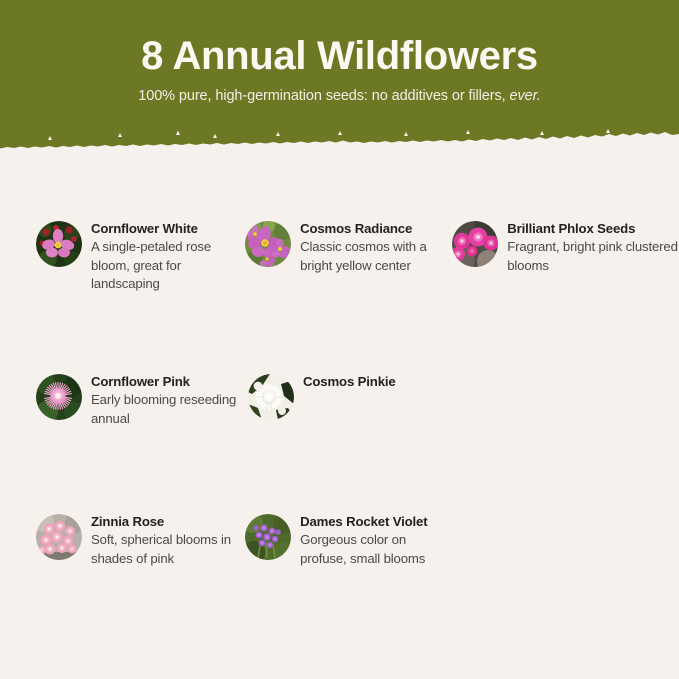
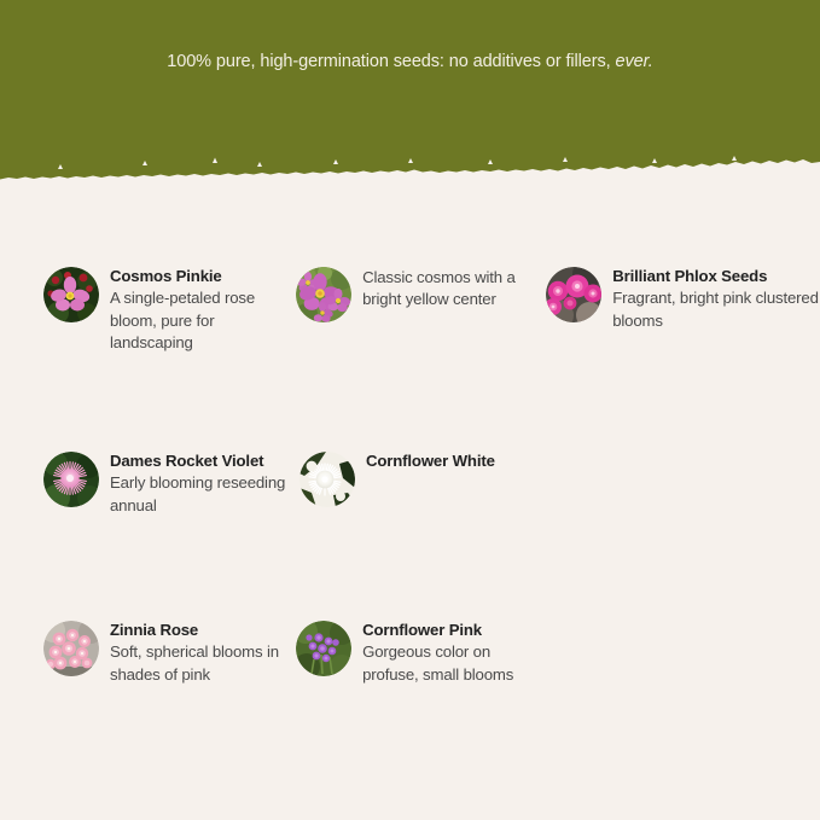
- 8 Annual Wildflowers
  100% pure, high-germination seeds: no additives or fillers, ever.
- Cornflower White
+ Cosmos Pinkie
- A single-petaled rose bloom, great for landscaping
+ A single-petaled rose bloom, pure for landscaping
- Cosmos Radiance
  Classic cosmos with a bright yellow center
  Brilliant Phlox Seeds
  Fragrant, bright pink clustered blooms
- Cornflower Pink
+ Dames Rocket Violet
  Early blooming reseeding annual
- Cosmos Pinkie
+ Cornflower White
  Zinnia Rose
  Soft, spherical blooms in shades of pink
- Dames Rocket Violet
+ Cornflower Pink
  Gorgeous color on profuse, small blooms
